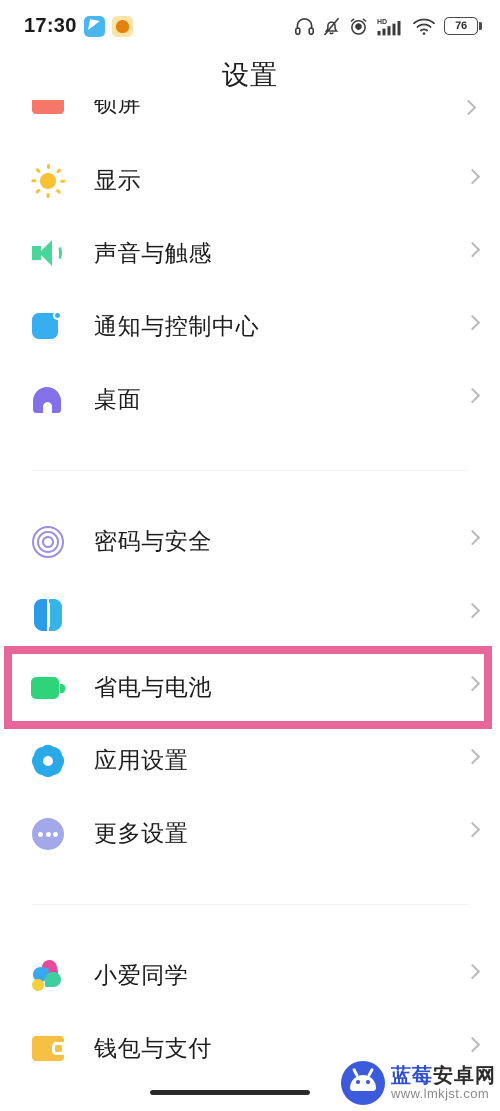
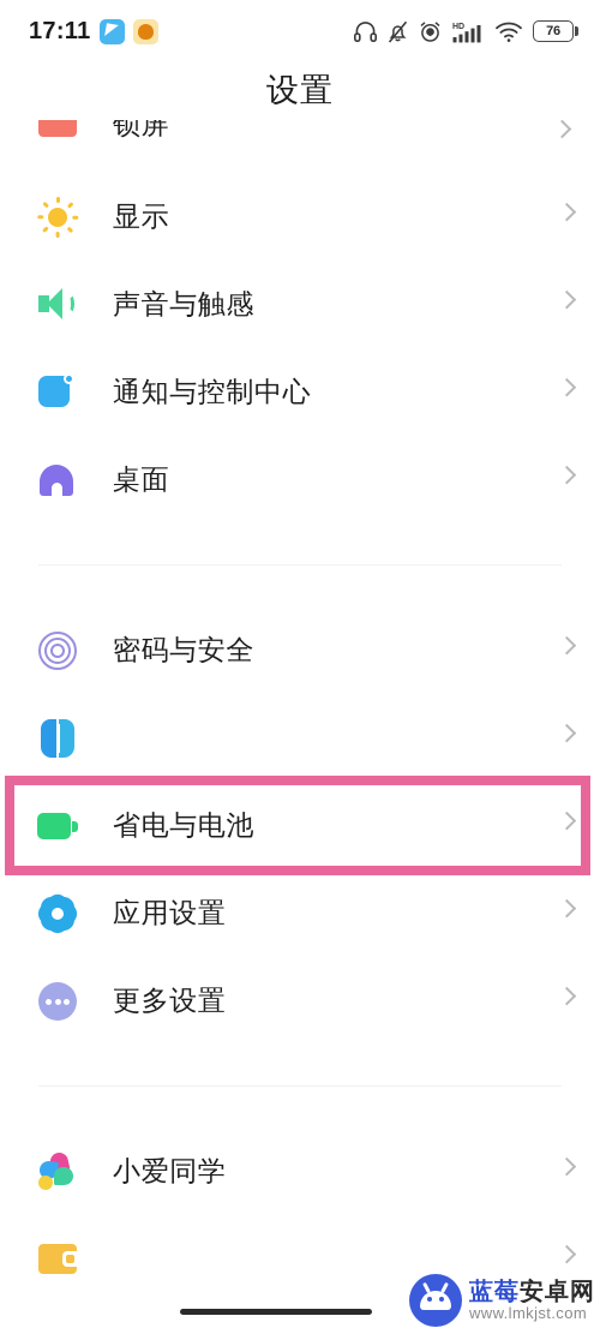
- 17:30
+ 17:11
  76
  设置
  锁屏
  显示
  声音与触感
  通知与控制中心
  桌面
  密码与安全
  省电与电池
  应用设置
  更多设置
  小爱同学
- 钱包与支付
  蓝莓安卓网
  www.lmkjst.com
